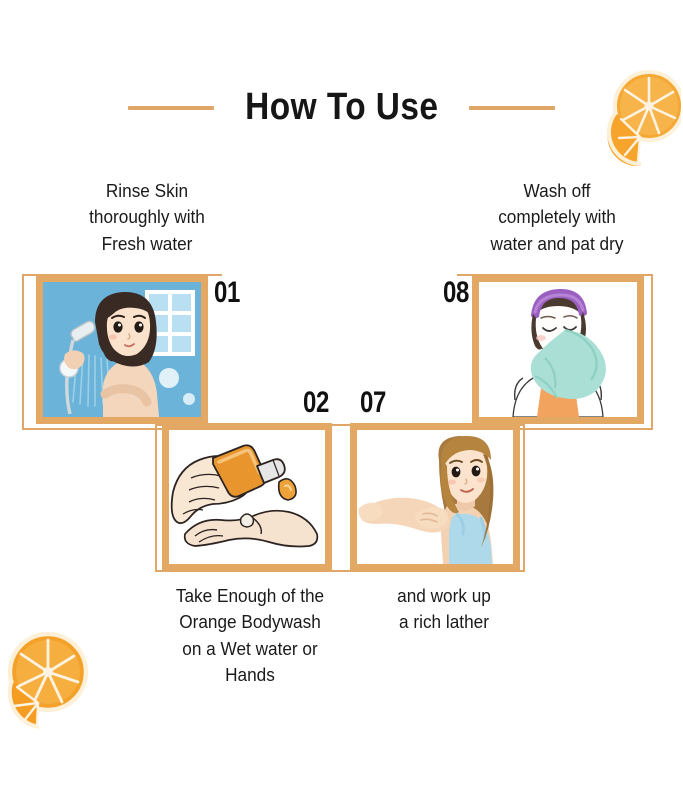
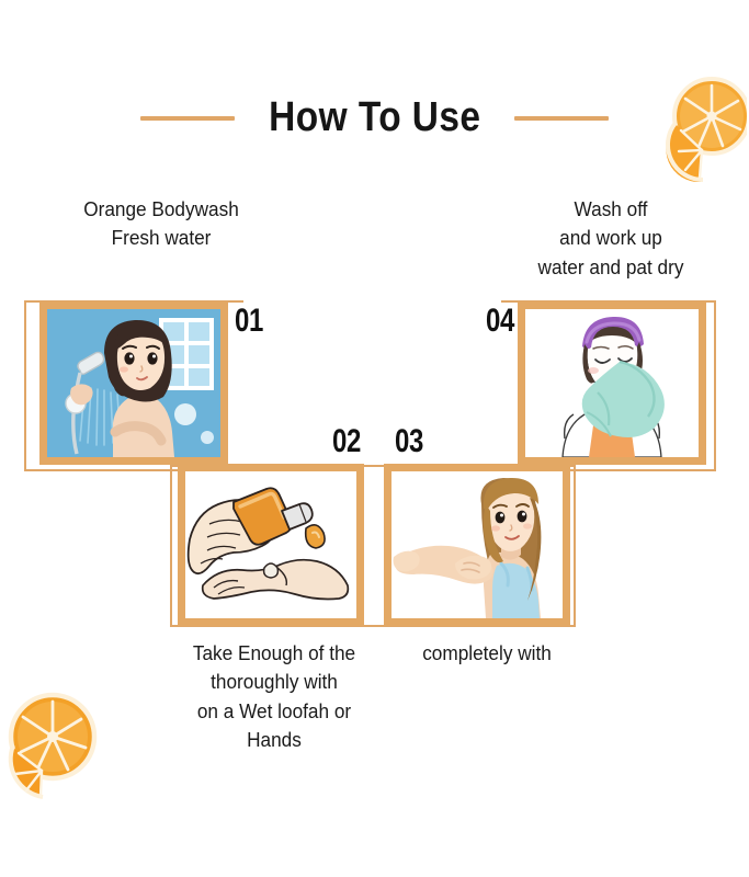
  How To Use
- Rinse Skin
- thoroughly with
+ Orange Bodywash
  Fresh water
  Wash off
- completely with
+ and work up
  water and pat dry
  Take Enough of the
- Orange Bodywash
+ thoroughly with
- on a Wet water or
+ on a Wet loofah or
  Hands
- and work up
+ completely with
- a rich lather
  01
  02
- 07
+ 03
- 08
+ 04
